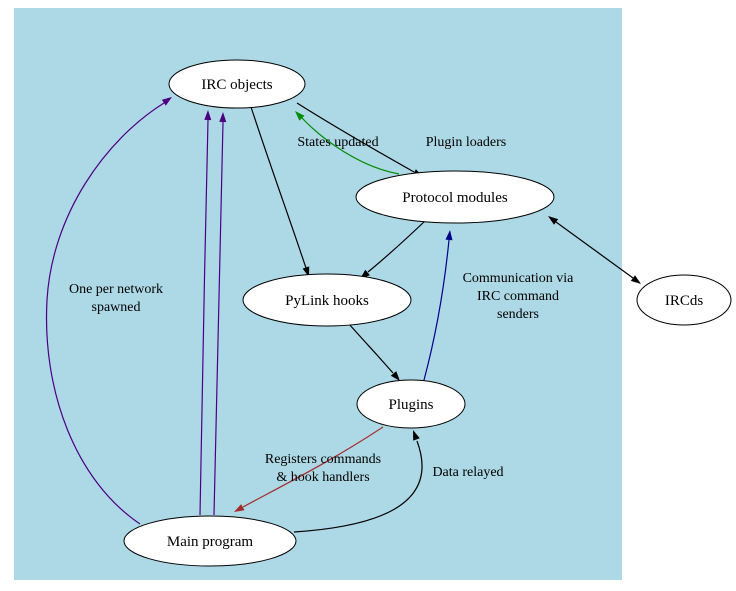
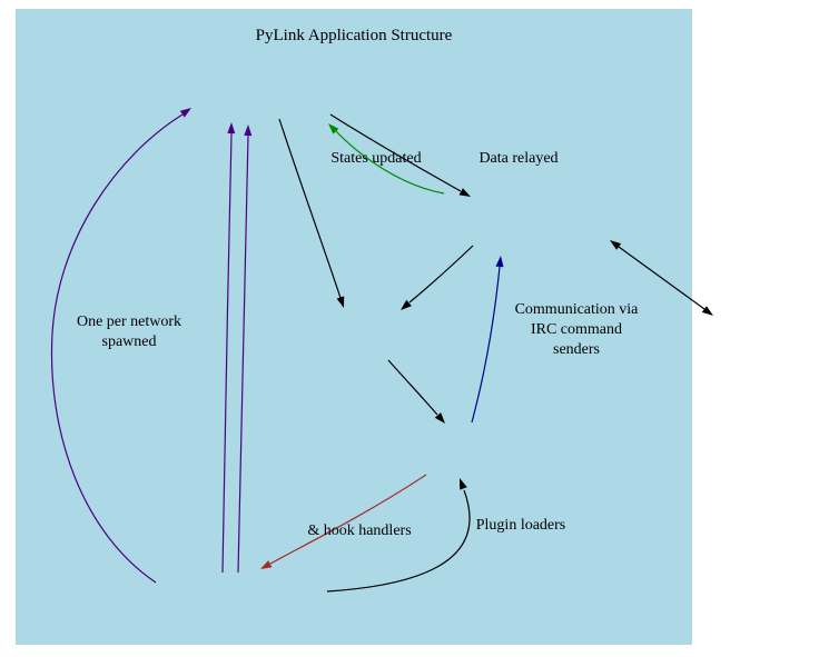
+ PyLink Application Structure
- Plugin loaders
+ Data relayed
  States updated
  Communication via
  IRC command
  senders
  One per network
  spawned
- Registers commands
  & hook handlers
- Data relayed
+ Plugin loaders
- IRC objects
- Protocol modules
- PyLink hooks
- Plugins
- Main program
- IRCds
